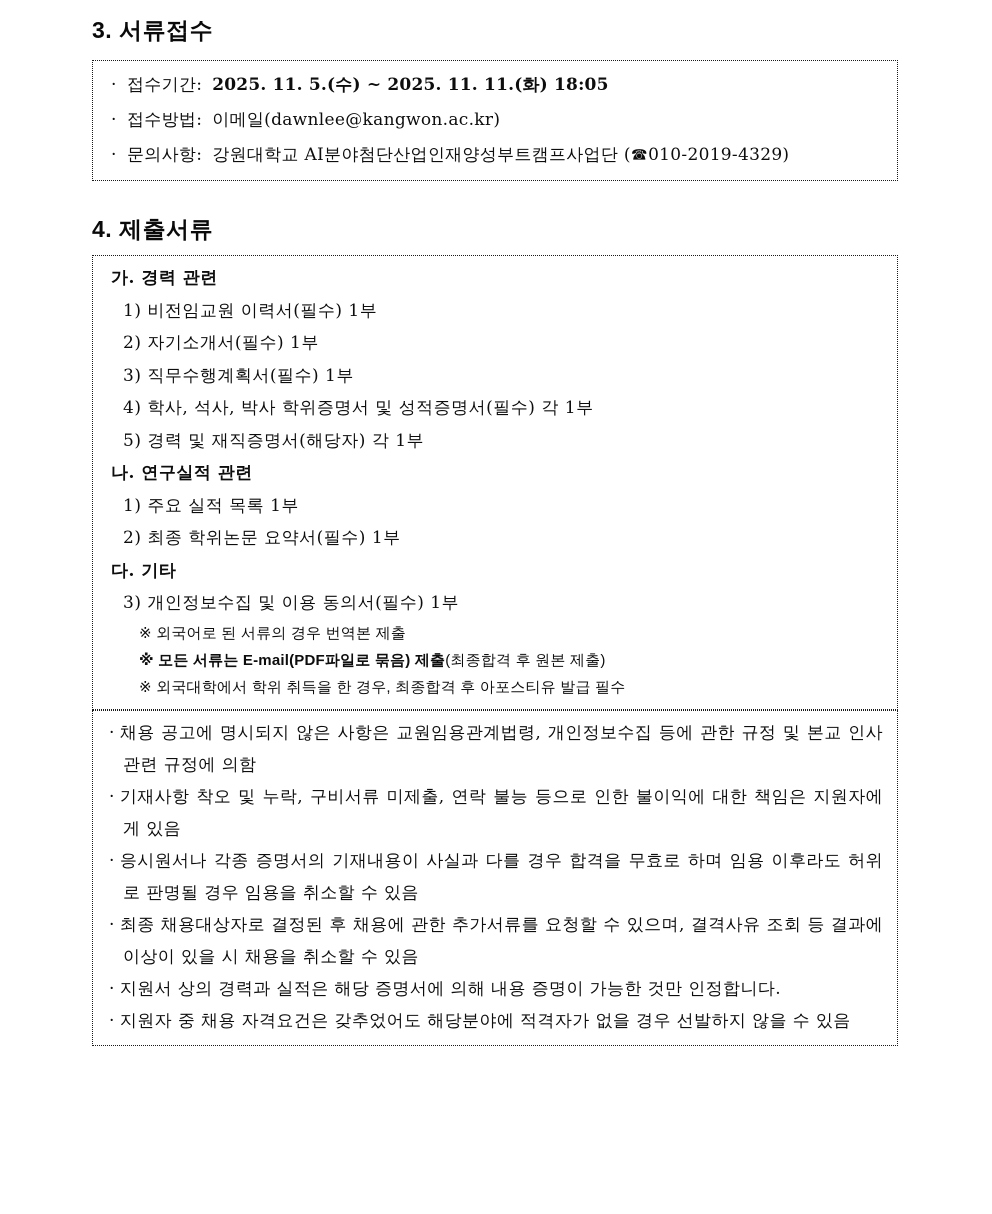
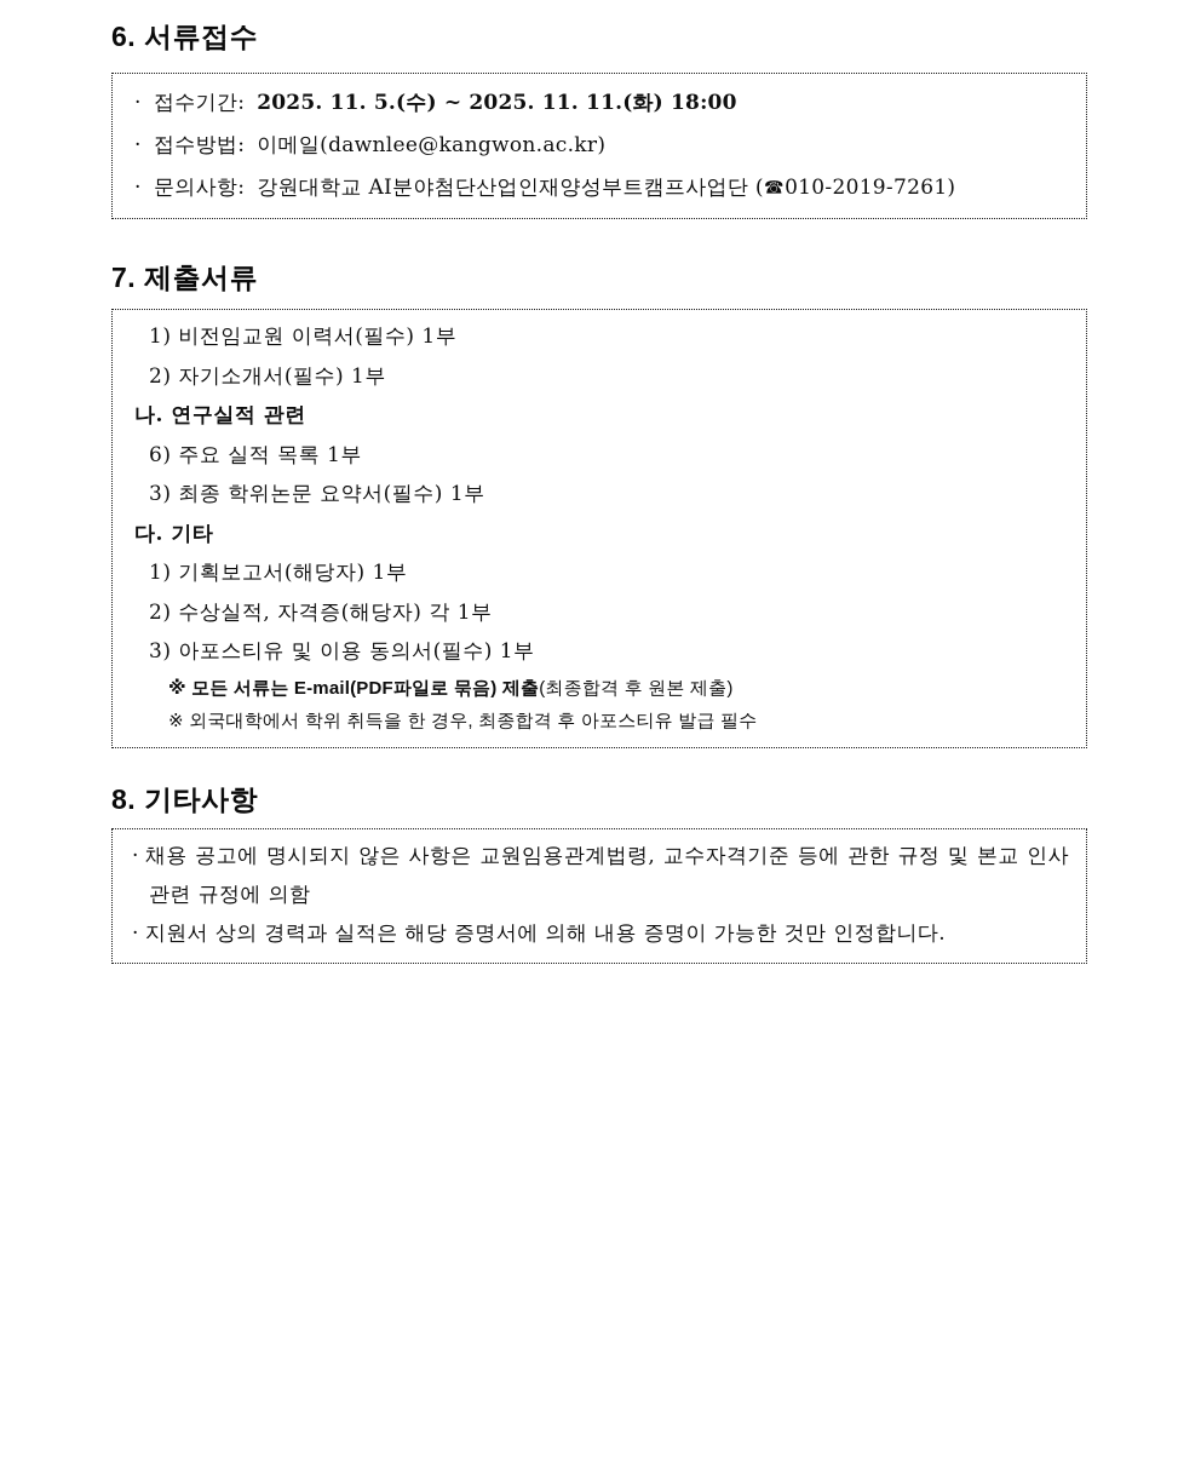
- 3. 서류접수
+ 6. 서류접수
- · 접수기간: 2025. 11. 5.(수) ~ 2025. 11. 11.(화) 18:05
+ · 접수기간: 2025. 11. 5.(수) ~ 2025. 11. 11.(화) 18:00
  · 접수방법: 이메일(dawnlee@kangwon.ac.kr)
- · 문의사항: 강원대학교 AI분야첨단산업인재양성부트캠프사업단 (☎010-2019-4329)
+ · 문의사항: 강원대학교 AI분야첨단산업인재양성부트캠프사업단 (☎010-2019-7261)
- 4. 제출서류
+ 7. 제출서류
- 가. 경력 관련
  1) 비전임교원 이력서(필수) 1부
  2) 자기소개서(필수) 1부
- 3) 직무수행계획서(필수) 1부
- 4) 학사, 석사, 박사 학위증명서 및 성적증명서(필수) 각 1부
- 5) 경력 및 재직증명서(해당자) 각 1부
  나. 연구실적 관련
- 1) 주요 실적 목록 1부
+ 6) 주요 실적 목록 1부
- 2) 최종 학위논문 요약서(필수) 1부
+ 3) 최종 학위논문 요약서(필수) 1부
  다. 기타
+ 1) 기획보고서(해당자) 1부
+ 2) 수상실적, 자격증(해당자) 각 1부
- 3) 개인정보수집 및 이용 동의서(필수) 1부
+ 3) 아포스티유 및 이용 동의서(필수) 1부
- ※ 외국어로 된 서류의 경우 번역본 제출
  ※ 모든 서류는 E-mail(PDF파일로 묶음) 제출(최종합격 후 원본 제출)
  ※ 외국대학에서 학위 취득을 한 경우, 최종합격 후 아포스티유 발급 필수
+ 8. 기타사항
- · 채용 공고에 명시되지 않은 사항은 교원임용관계법령, 개인정보수집 등에 관한 규정 및 본교 인사 관련 규정에 의함
+ · 채용 공고에 명시되지 않은 사항은 교원임용관계법령, 교수자격기준 등에 관한 규정 및 본교 인사 관련 규정에 의함
- · 기재사항 착오 및 누락, 구비서류 미제출, 연락 불능 등으로 인한 불이익에 대한 책임은 지원자에게 있음
- · 응시원서나 각종 증명서의 기재내용이 사실과 다를 경우 합격을 무효로 하며 임용 이후라도 허위로 판명될 경우 임용을 취소할 수 있음
- · 최종 채용대상자로 결정된 후 채용에 관한 추가서류를 요청할 수 있으며, 결격사유 조회 등 결과에 이상이 있을 시 채용을 취소할 수 있음
  · 지원서 상의 경력과 실적은 해당 증명서에 의해 내용 증명이 가능한 것만 인정합니다.
- · 지원자 중 채용 자격요건은 갖추었어도 해당분야에 적격자가 없을 경우 선발하지 않을 수 있음
